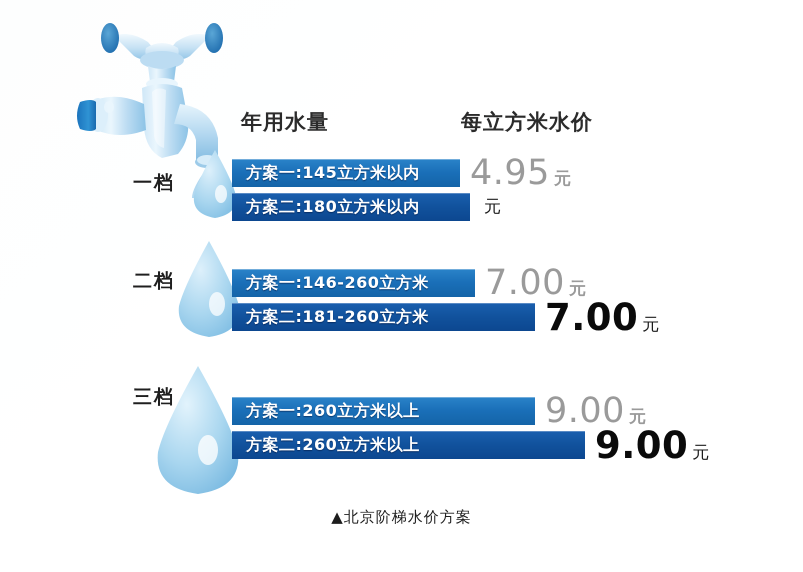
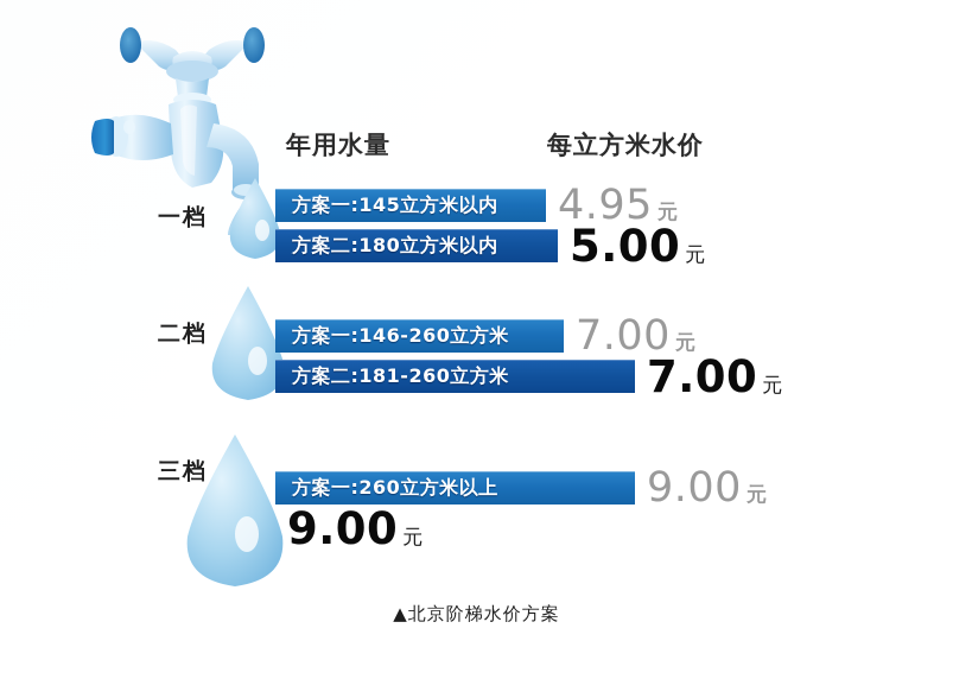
  年用水量
  每立方米水价
  一档
  方案一:145立方米以内
  4.95
  元
  方案二:180立方米以内
+ 5.00
  元
  二档
  方案一:146-260立方米
  7.00
  元
  方案二:181-260立方米
  7.00
  元
  三档
  方案一:260立方米以上
  9.00
  元
- 方案二:260立方米以上
  9.00
  元
  ▲北京阶梯水价方案
